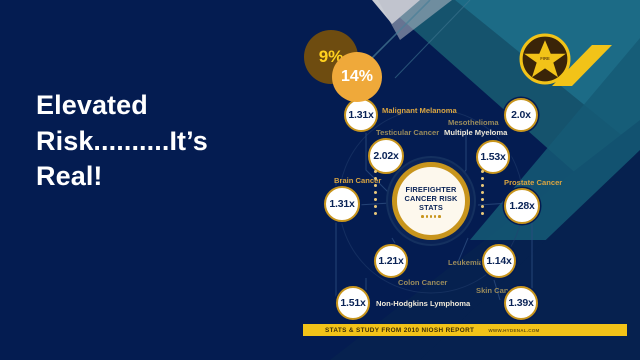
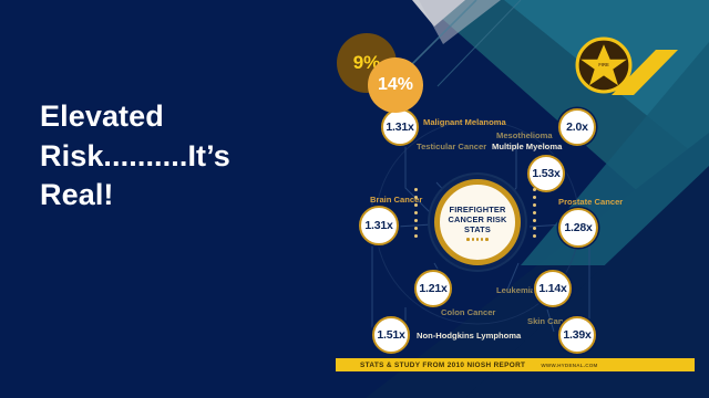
  Elevated
  Risk..........It’s
  Real!
  9%
  14%
  FIREFIGHTER
  CANCER RISK
  STATS
  1.31x
  Malignant Melanoma
  2.0x
  Mesothelioma
- 2.02x
  Testicular Cancer
  1.53x
  Multiple Myeloma
  1.31x
  Brain Cancer
  1.28x
  Prostate Cancer
  1.21x
  Colon Cancer
  1.14x
  Leukemia
  1.51x
  Non-Hodgkins Lymphoma
  1.39x
  Skin Can
